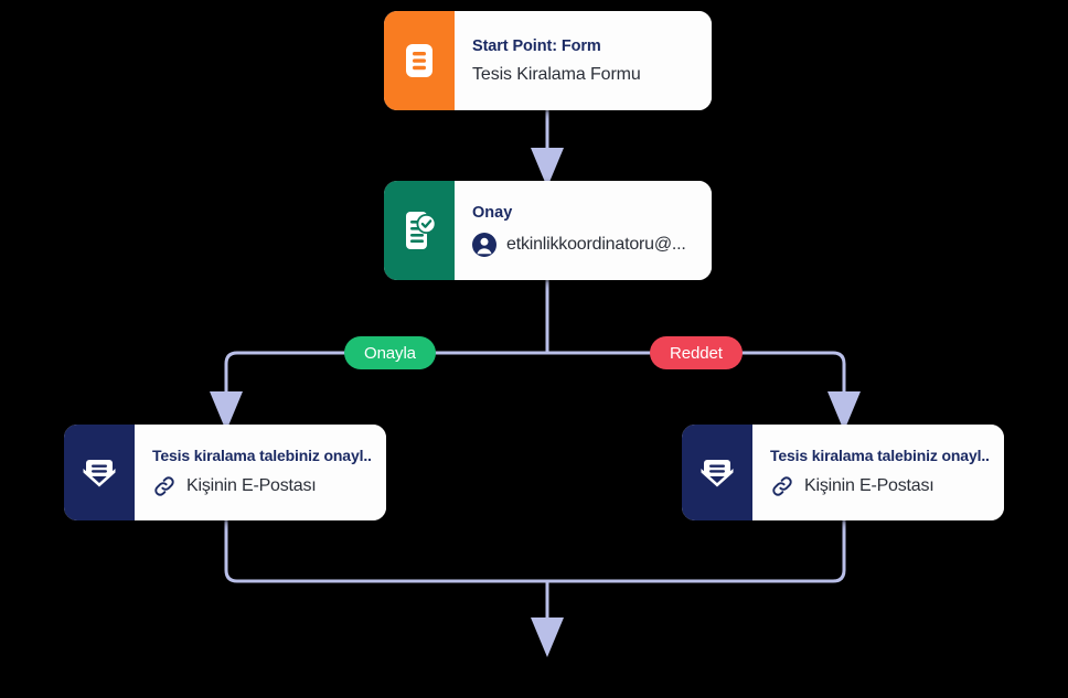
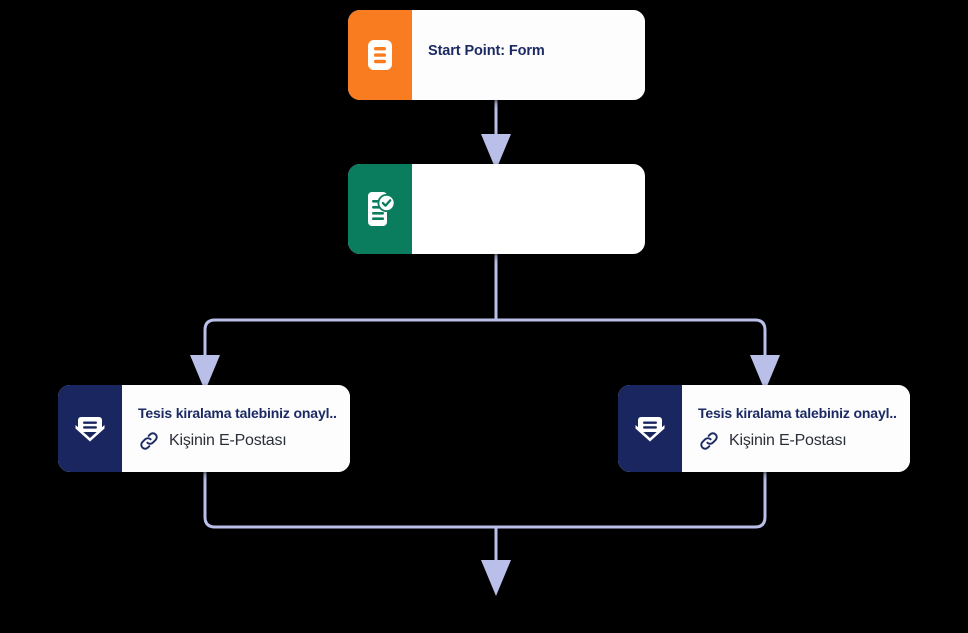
  Start Point: Form
- Tesis Kiralama Formu
- Onay
- etkinlikkoordinatoru@...
- Onayla
- Reddet
  Tesis kiralama talebiniz onayl..
  Kişinin E-Postası
  Tesis kiralama talebiniz onayl..
  Kişinin E-Postası
